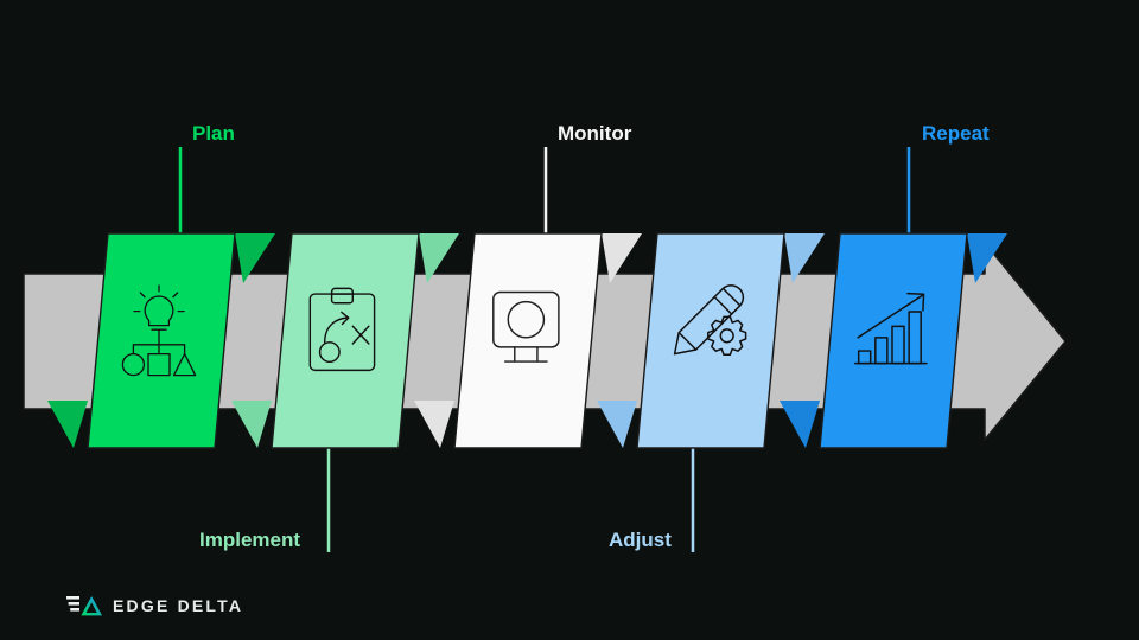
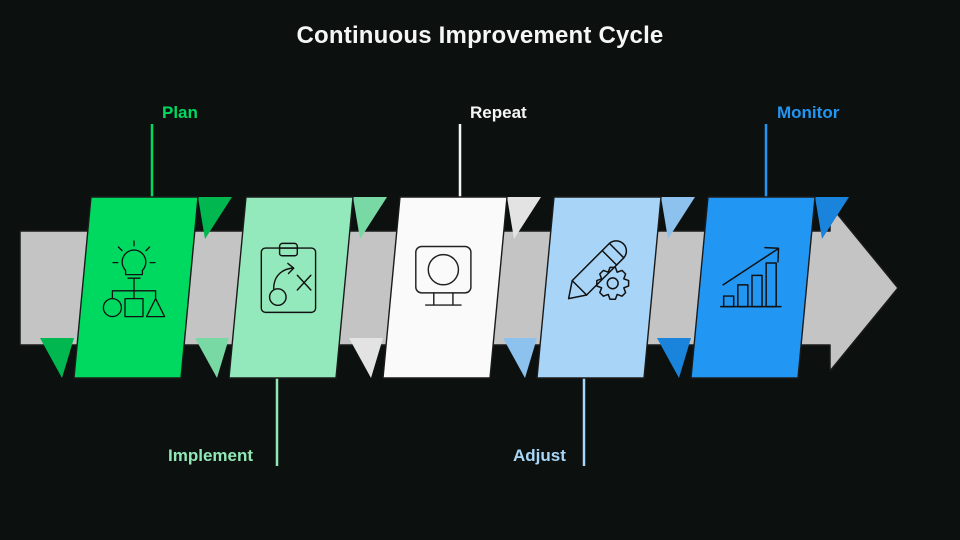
+ Continuous Improvement Cycle
  Plan
  Implement
- Monitor
+ Repeat
  Adjust
- Repeat
+ Monitor
- EDGE DELTA
